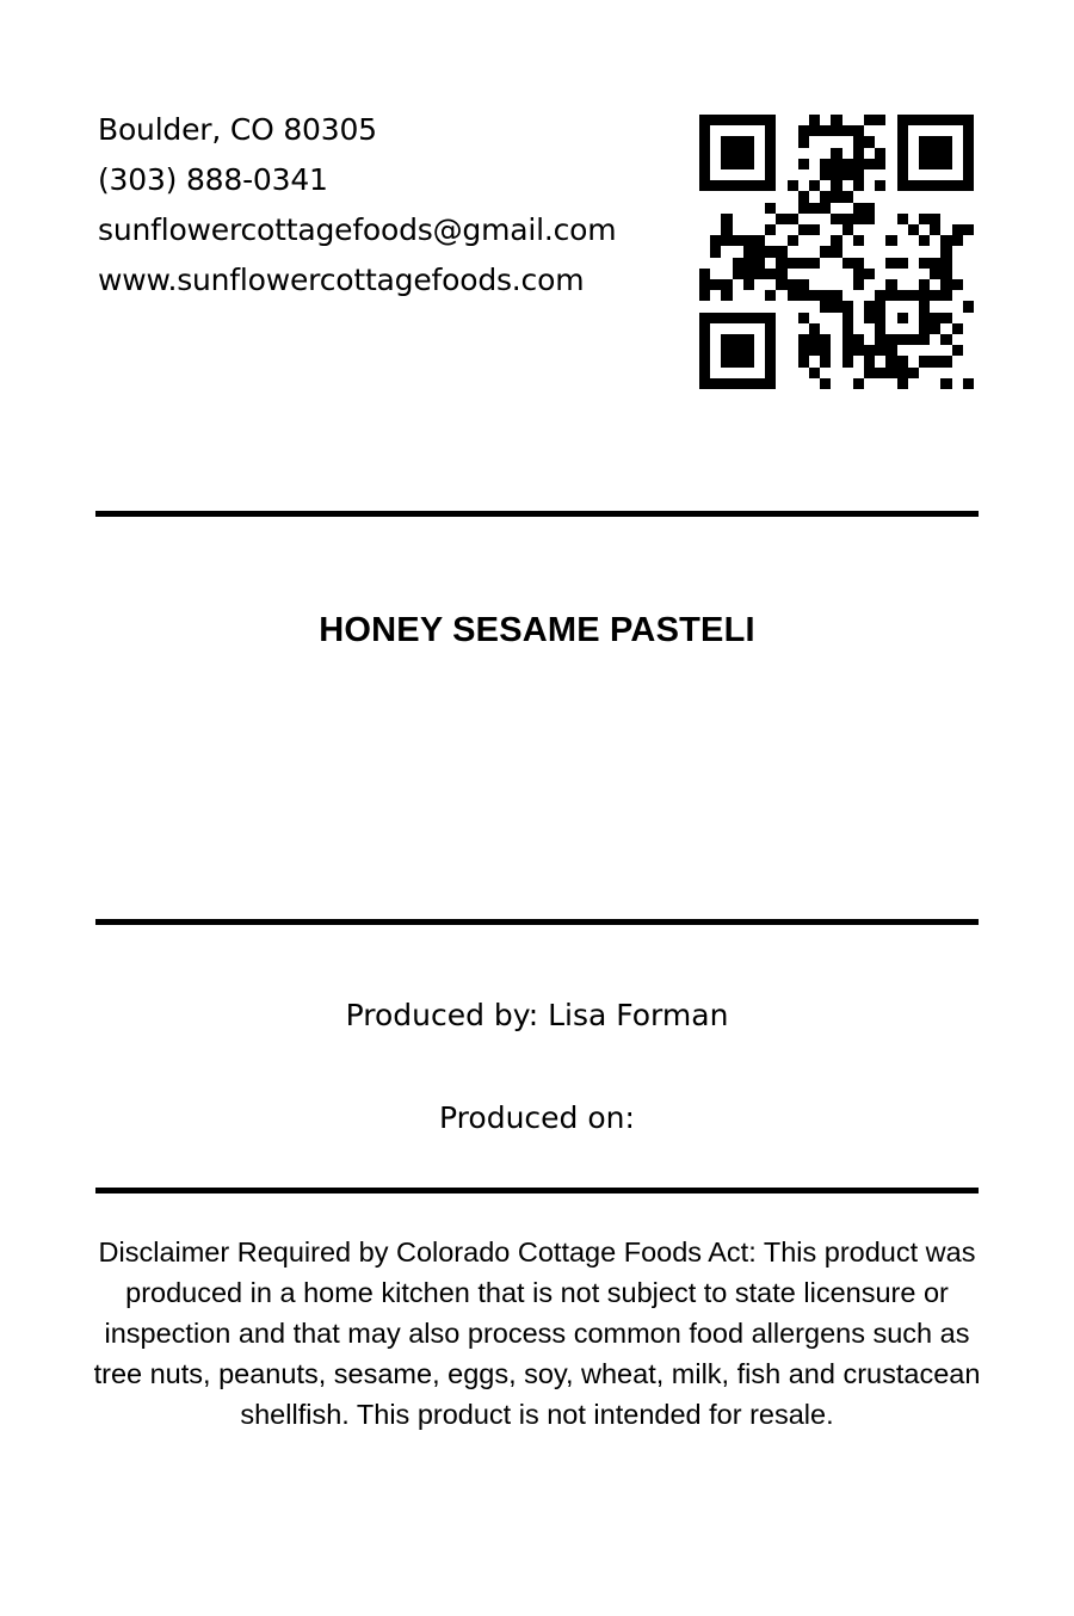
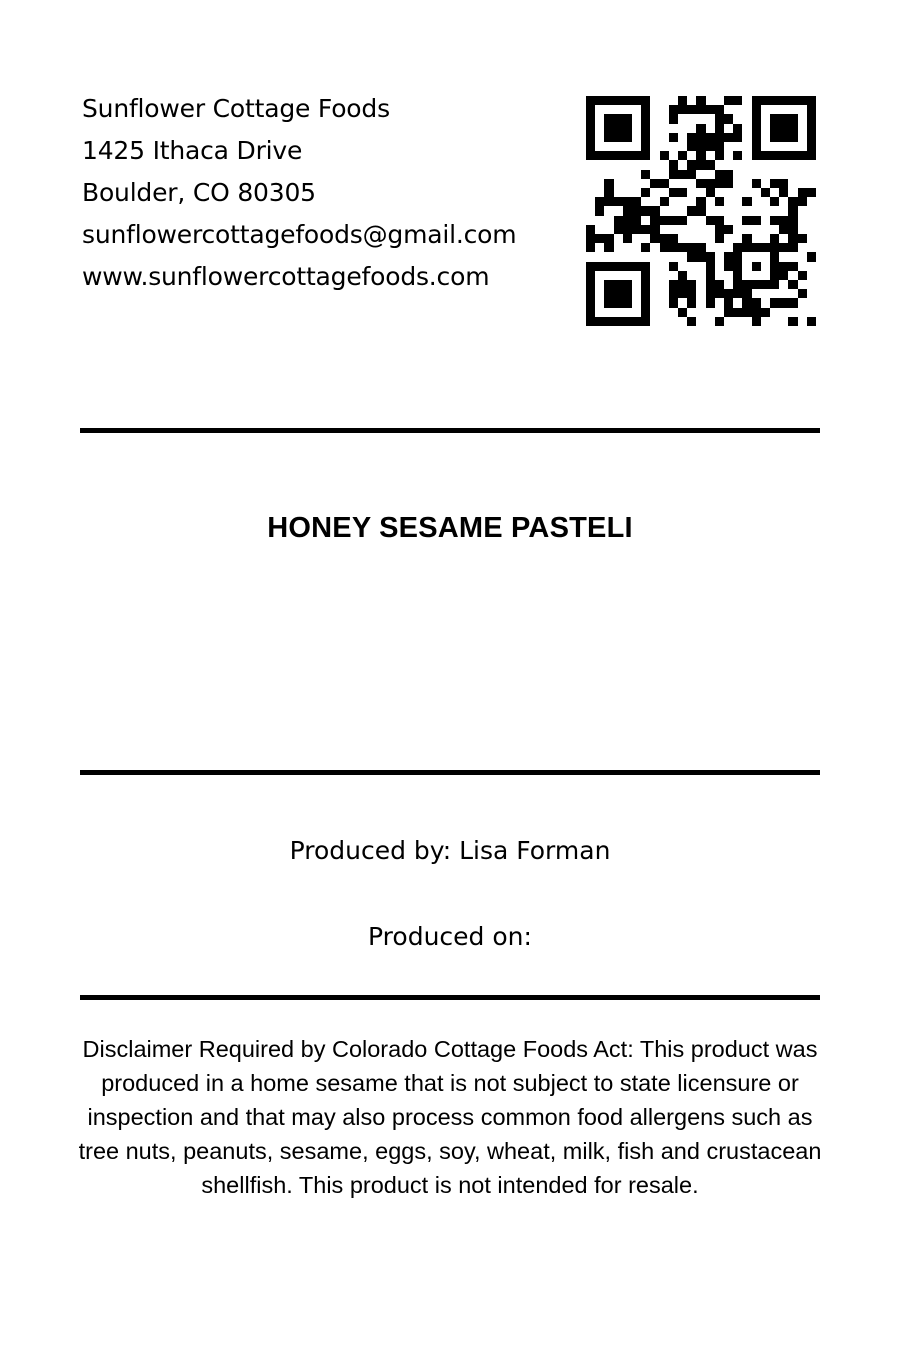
+ Sunflower Cottage Foods
+ 1425 Ithaca Drive
  Boulder, CO 80305
- (303) 888-0341
  sunflowercottagefoods@gmail.com
  www.sunflowercottagefoods.com
  HONEY SESAME PASTELI
  Produced by: Lisa Forman
  Produced on:
- Disclaimer Required by Colorado Cottage Foods Act: This product was produced in a home kitchen that is not subject to state licensure or inspection and that may also process common food allergens such as tree nuts, peanuts, sesame, eggs, soy, wheat, milk, fish and crustacean shellfish. This product is not intended for resale.
+ Disclaimer Required by Colorado Cottage Foods Act: This product was produced in a home sesame that is not subject to state licensure or inspection and that may also process common food allergens such as tree nuts, peanuts, sesame, eggs, soy, wheat, milk, fish and crustacean shellfish. This product is not intended for resale.
